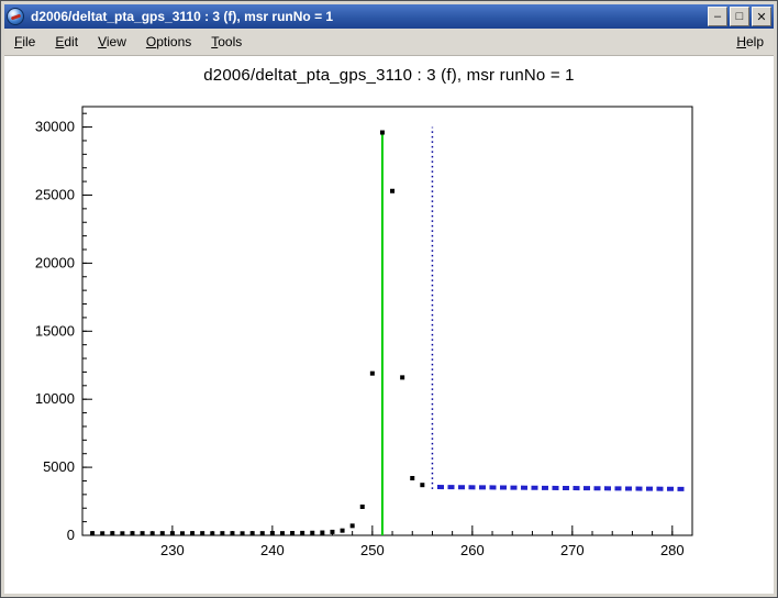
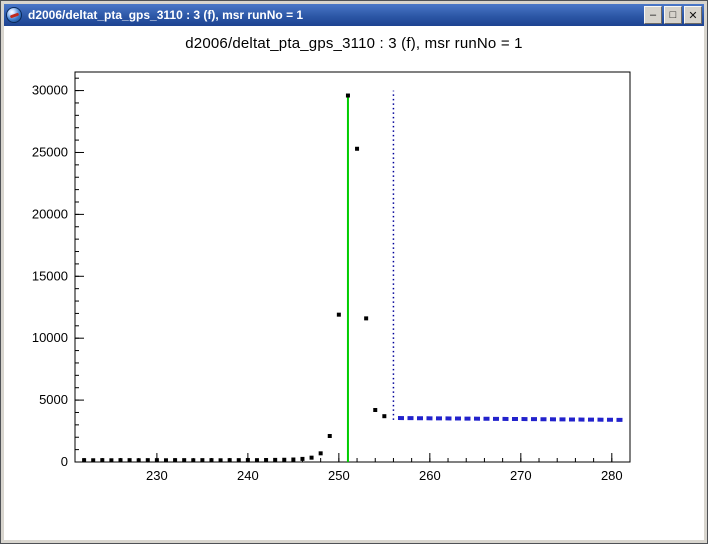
  d2006/deltat_pta_gps_3110 : 3 (f), msr runNo = 1
  –
  □
  ✕
- File
- Edit
- View
- Options
- Tools
- Help
  d2006/deltat_pta_gps_3110 : 3 (f), msr runNo = 1
  230
  240
  250
  260
  270
  280
  0
  5000
  10000
  15000
  20000
  25000
  30000
